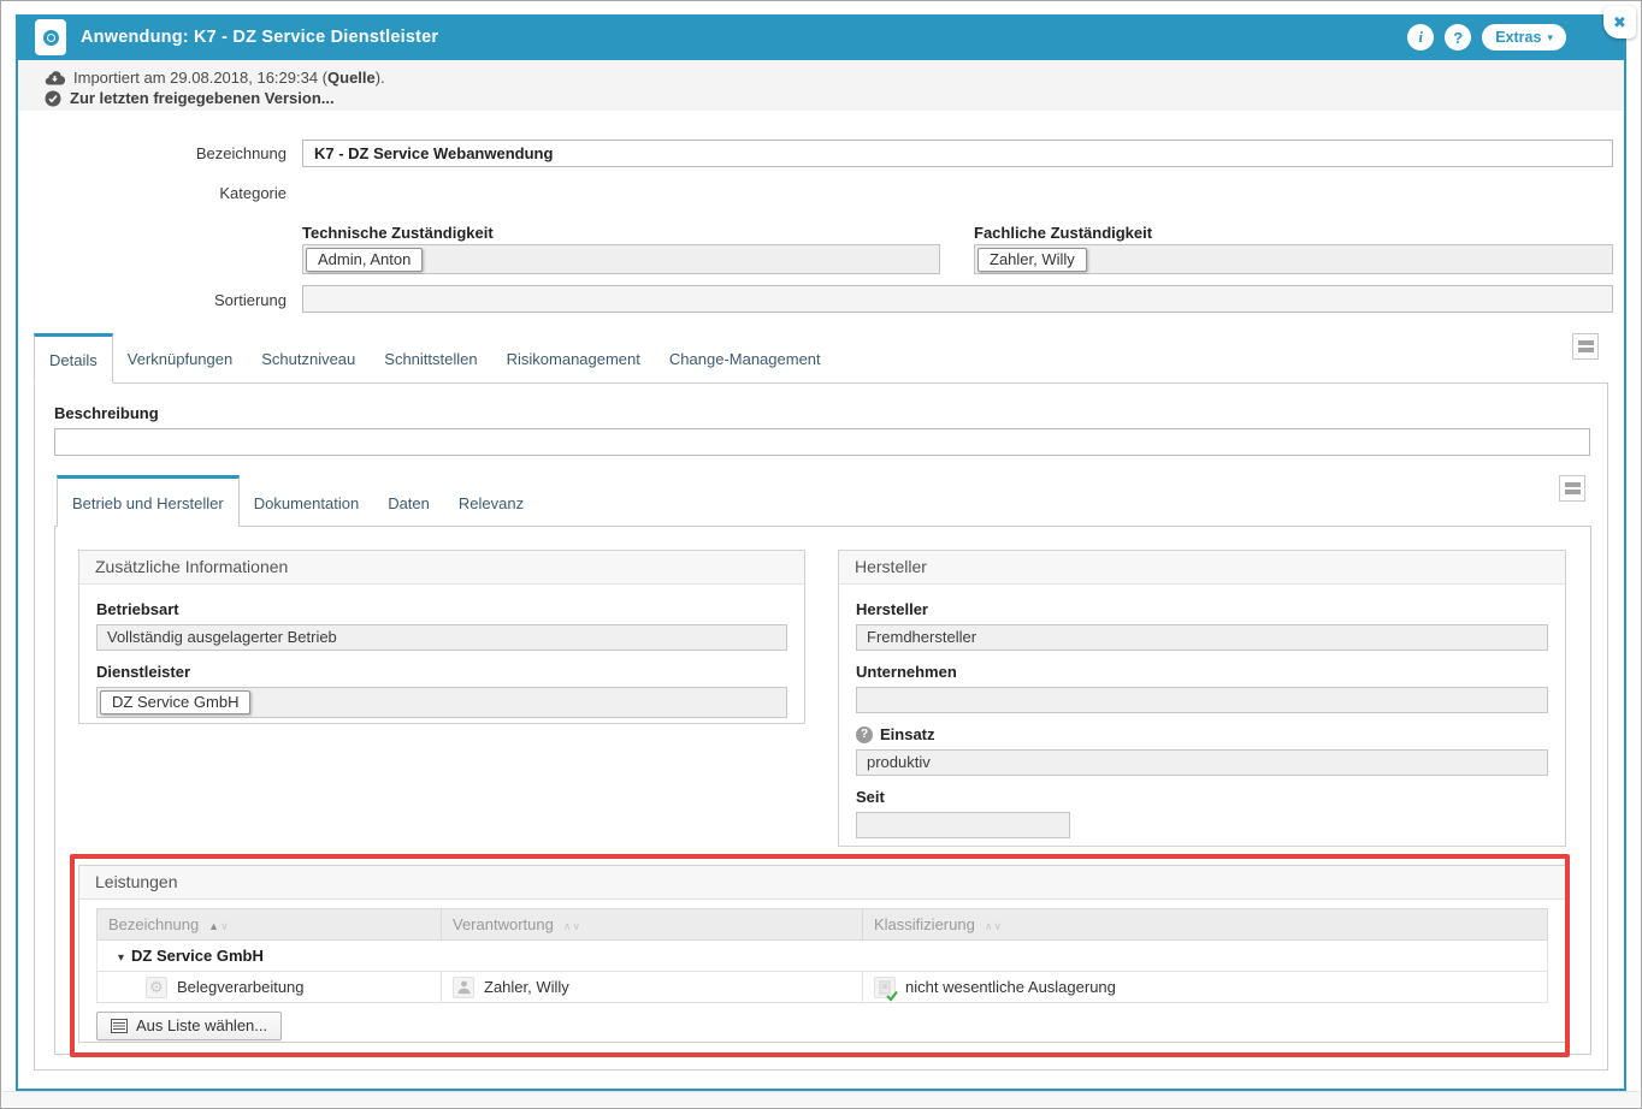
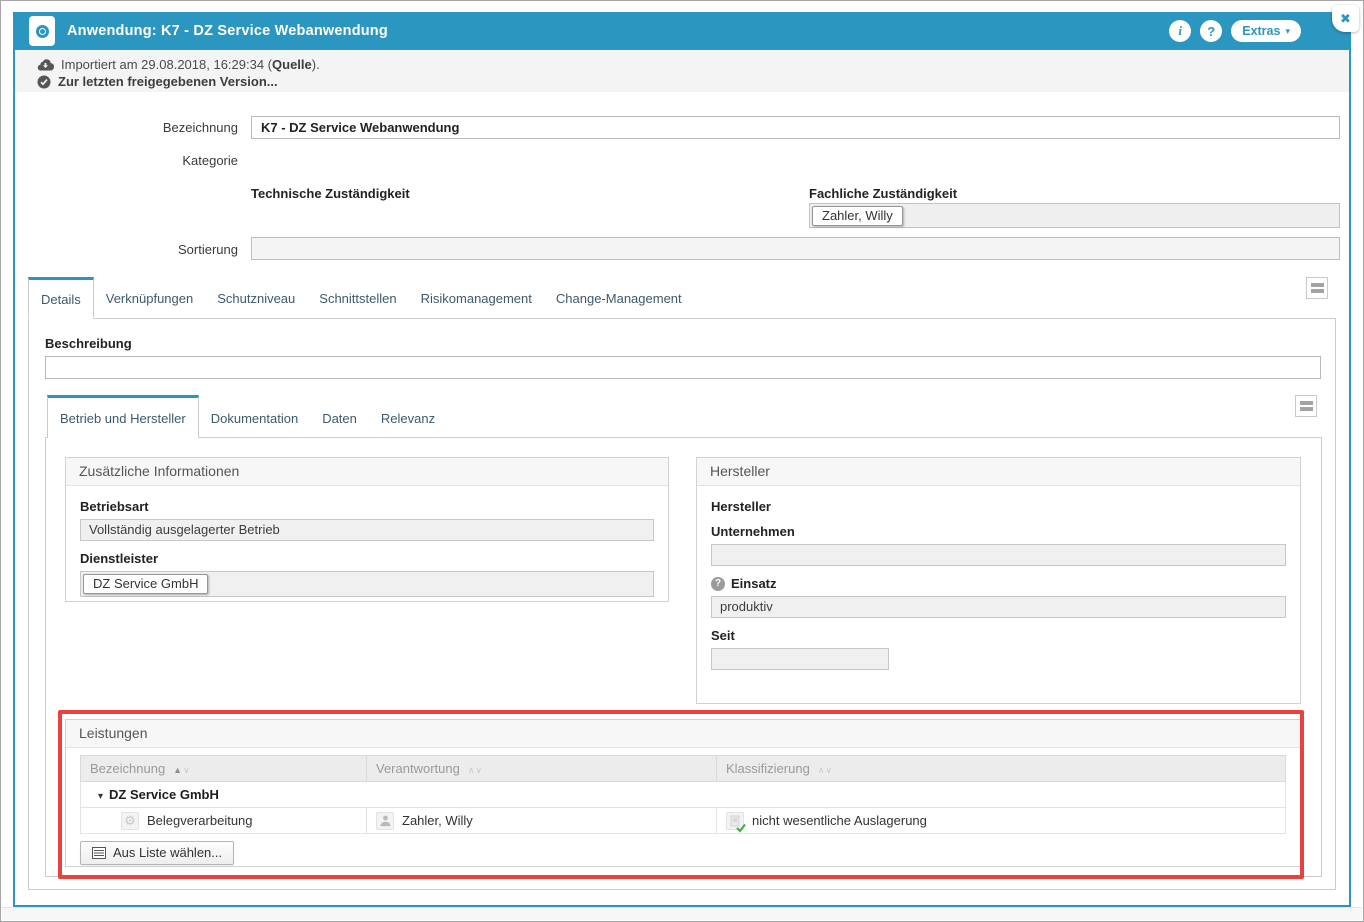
- Anwendung: K7 - DZ Service Dienstleister
+ Anwendung: K7 - DZ Service Webanwendung
  i
  ?
  Extras
  ▾
  ✖
  Importiert am 29.08.2018, 16:29:34 (Quelle).
  Zur letzten freigegebenen Version...
  Bezeichnung
  K7 - DZ Service Webanwendung
  Kategorie
  Technische Zuständigkeit
- Admin, Anton
  Fachliche Zuständigkeit
  Zahler, Willy
  Sortierung
  Details
  Verknüpfungen
  Schutzniveau
  Schnittstellen
  Risikomanagement
  Change-Management
  Beschreibung
  Betrieb und Hersteller
  Dokumentation
  Daten
  Relevanz
  Zusätzliche Informationen
  Betriebsart
  Vollständig ausgelagerter Betrieb
  Dienstleister
  DZ Service GmbH
  Hersteller
  Hersteller
- Fremdhersteller
  Unternehmen
  ?
  Einsatz
  produktiv
  Seit
  Leistungen
  Bezeichnung ▲∨	Verantwortung ∧∨	Klassifizierung ∧∨
  ▾ DZ Service GmbH
  ⚙ Belegverarbeitung	Zahler, Willy	nicht wesentliche Auslagerung
  Aus Liste wählen...
